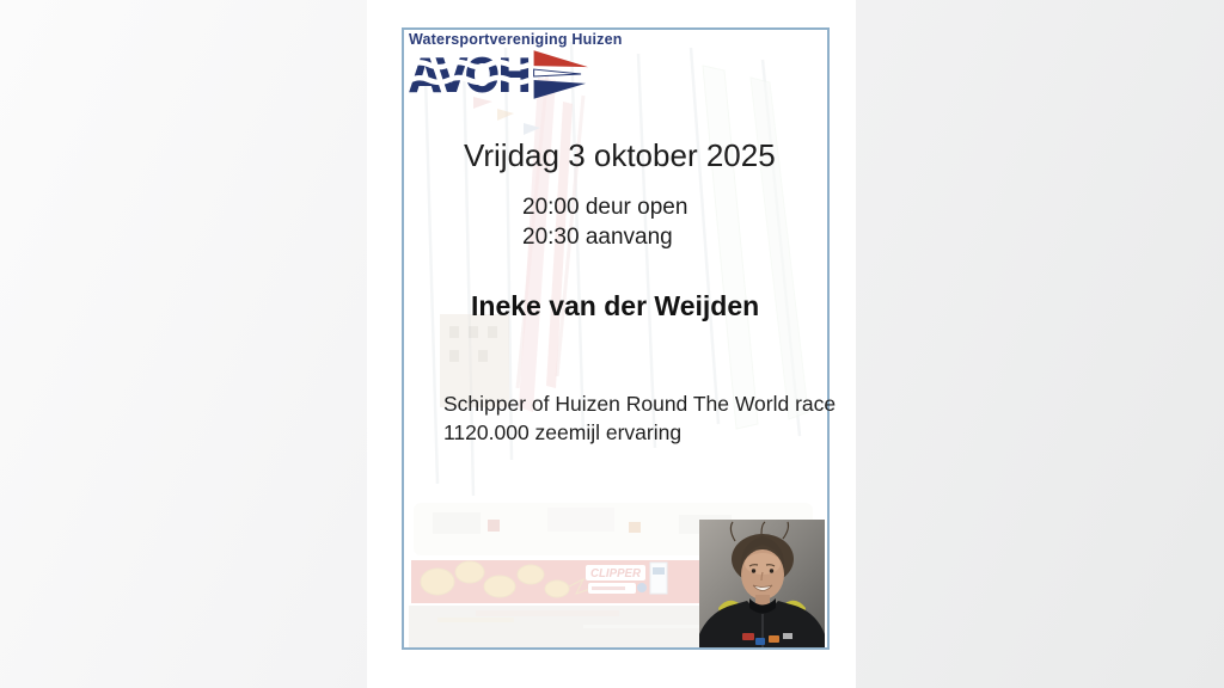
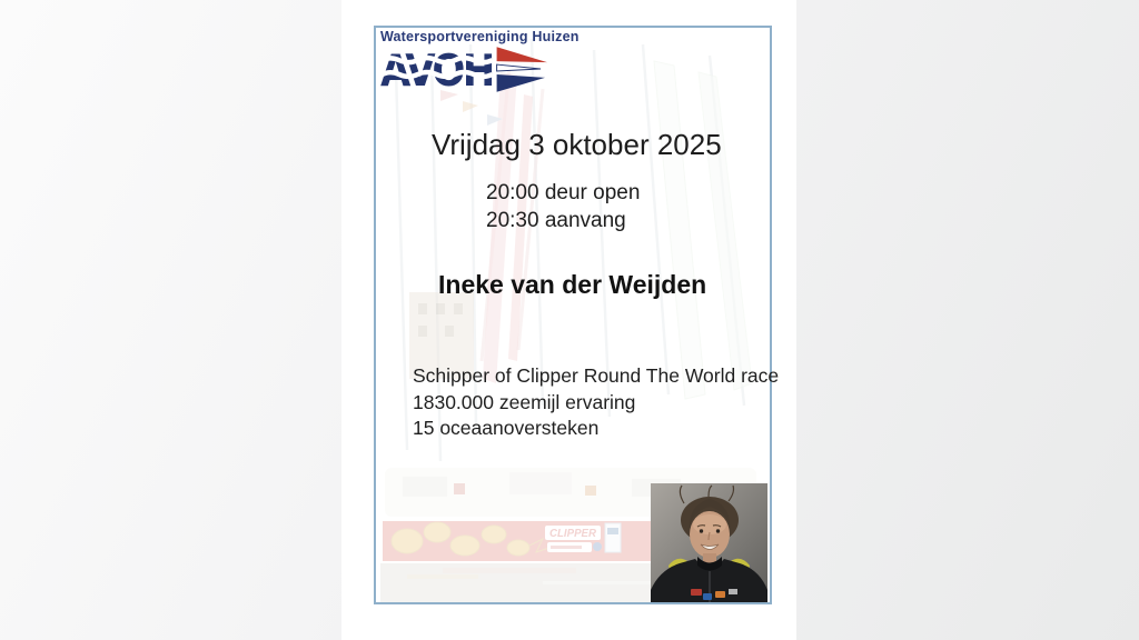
  CLIPPER
  Watersportvereniging Huizen
  VOH
  Vrijdag 3 oktober 2025
  20:00 deur open
  20:30 aanvang
  Ineke van der Weijden
- Schipper of Huizen Round The World race
+ Schipper of Clipper Round The World race
- 1120.000 zeemijl ervaring
+ 1830.000 zeemijl ervaring
+ 15 oceaanoversteken
